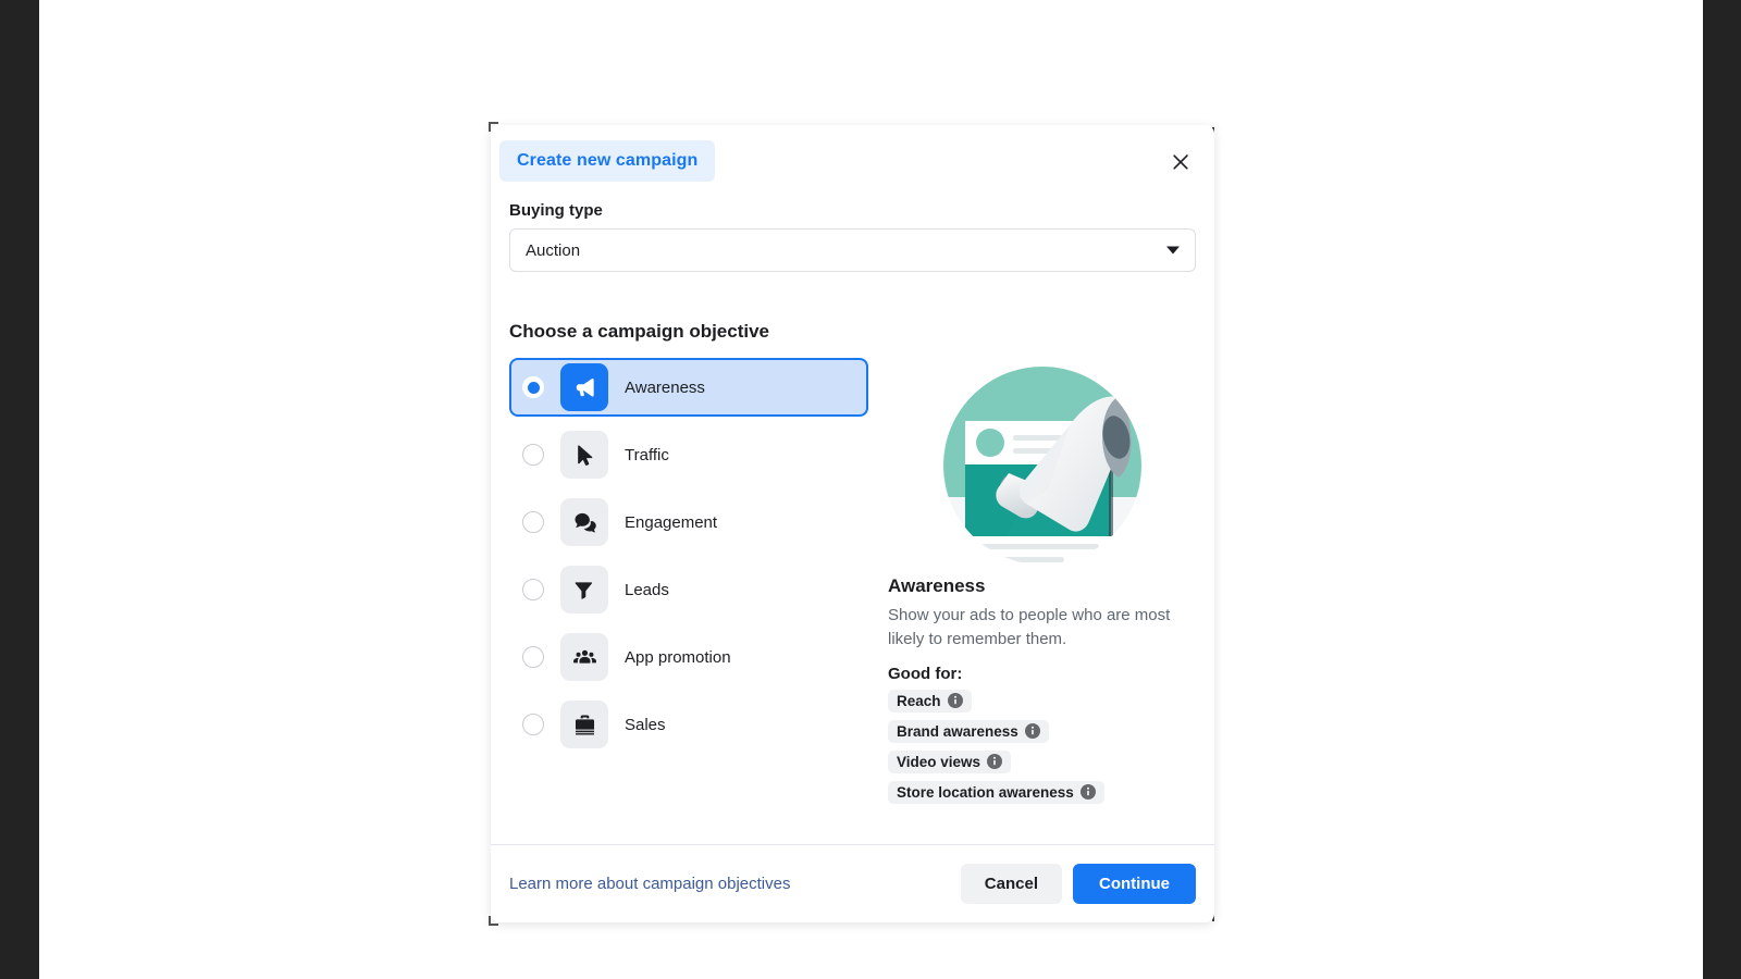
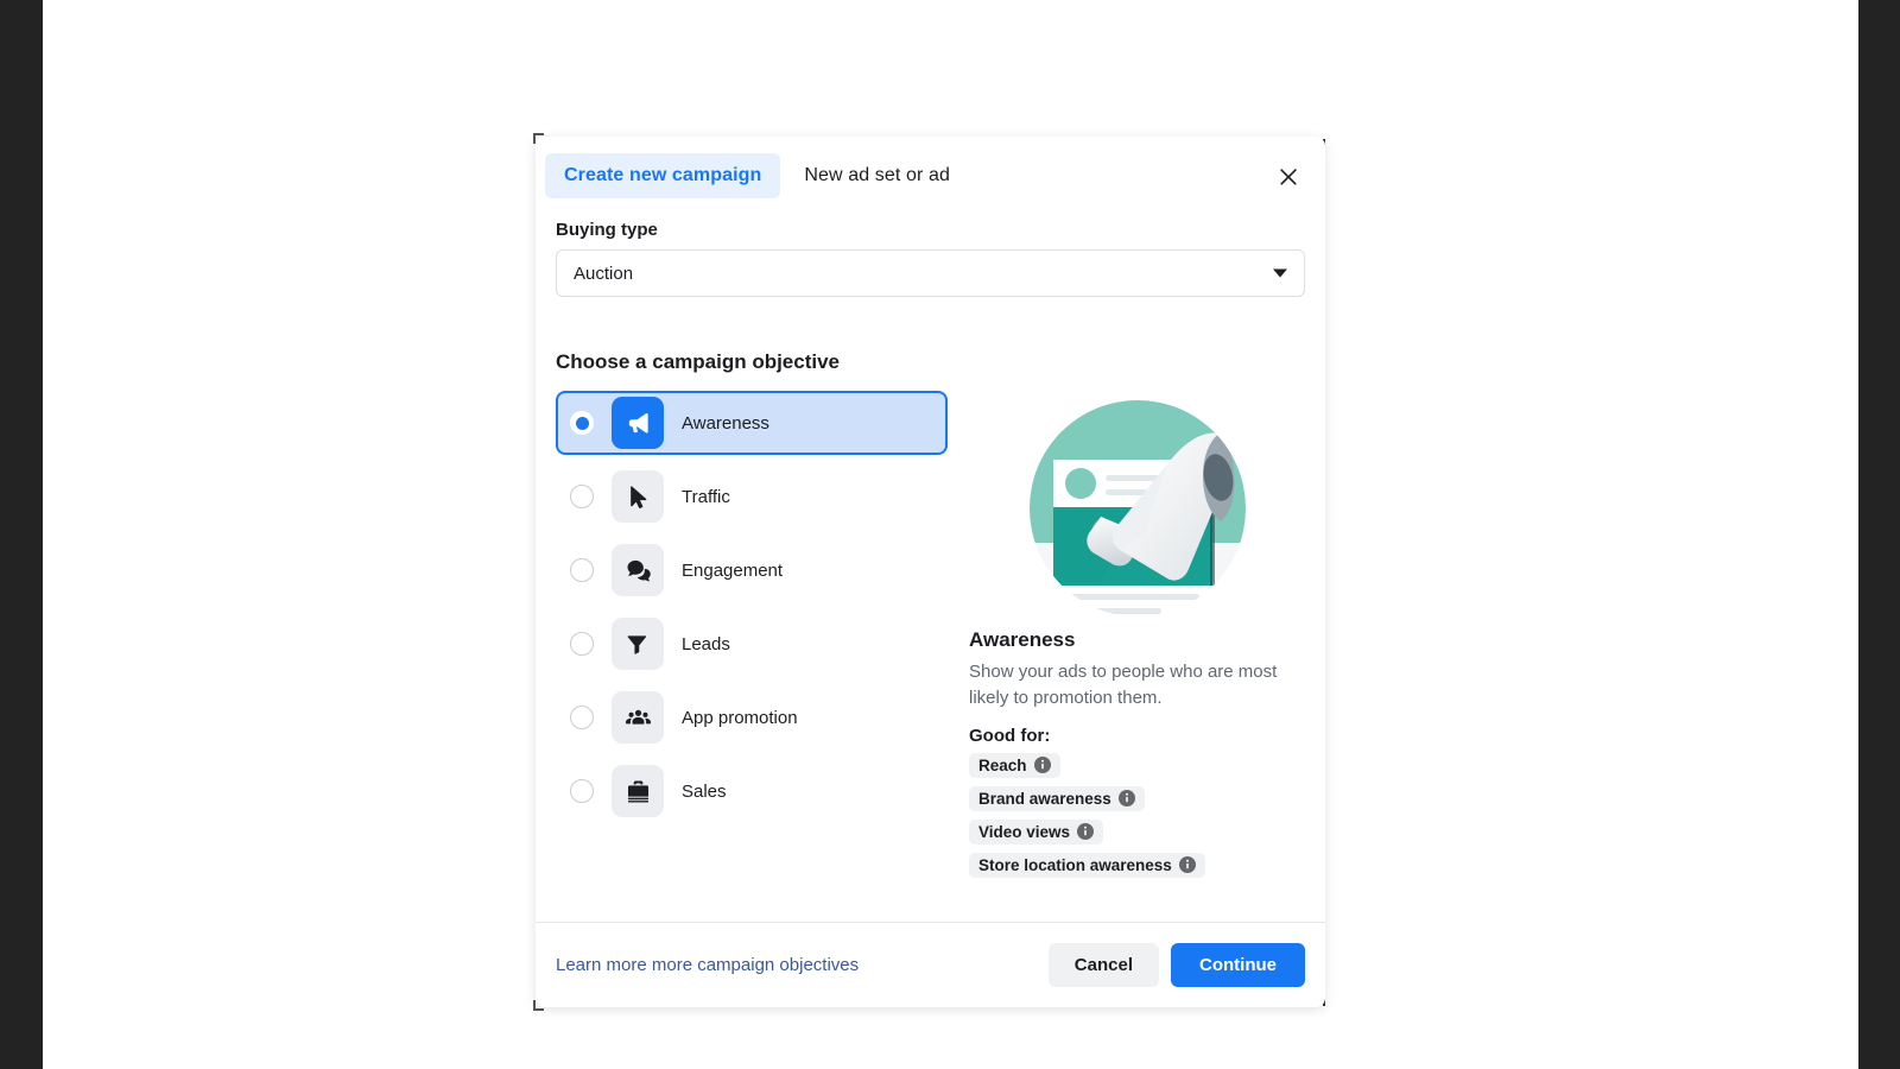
  Create new campaign
+ New ad set or ad
  Buying type
  Auction
  Choose a campaign objective
  Awareness
  Traffic
  Engagement
  Leads
  App promotion
  Sales
  Awareness
- Show your ads to people who are most likely to remember them.
+ Show your ads to people who are most likely to promotion them.
  Good for:
  Reach
  Brand awareness
  Video views
  Store location awareness
- Learn more about campaign objectives
+ Learn more more campaign objectives
  Cancel
  Continue
